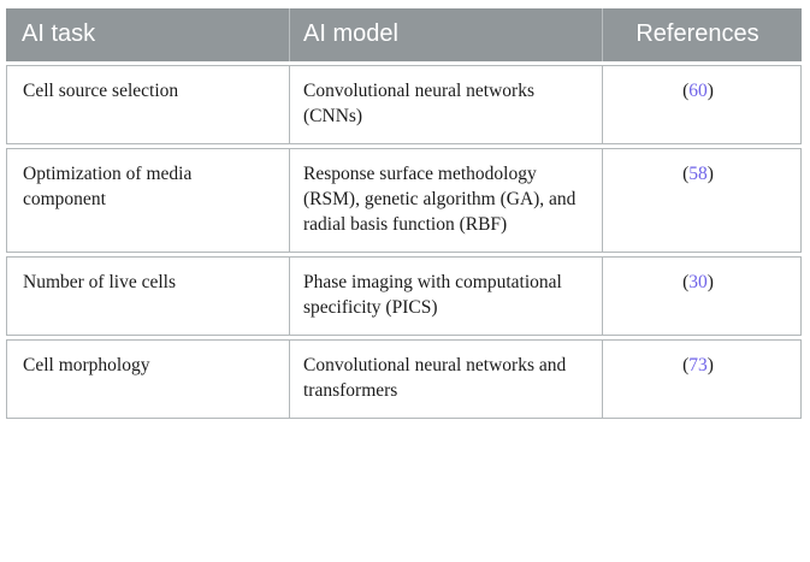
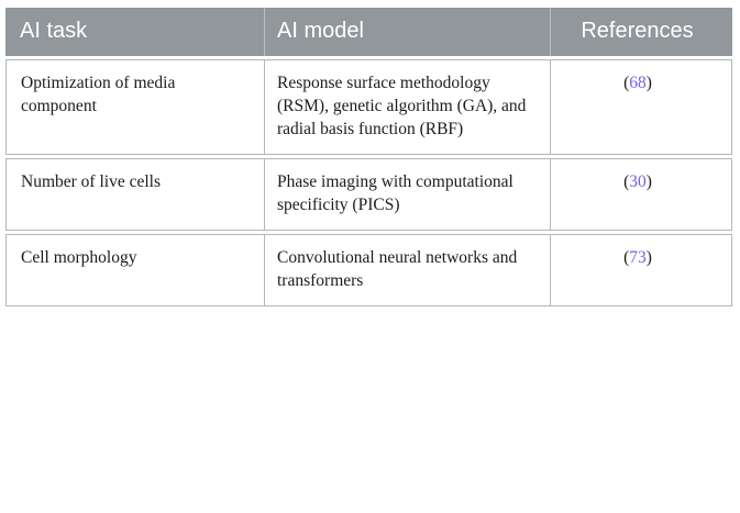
  AI task	AI model	References
- Cell source selection	Convolutional neural networks (CNNs)	(60)
- Optimization of media component	Response surface methodology (RSM), genetic algorithm (GA), and radial basis function (RBF)	(58)
+ Optimization of media component	Response surface methodology (RSM), genetic algorithm (GA), and radial basis function (RBF)	(68)
  Number of live cells	Phase imaging with computational specificity (PICS)	(30)
  Cell morphology	Convolutional neural networks and transformers	(73)
